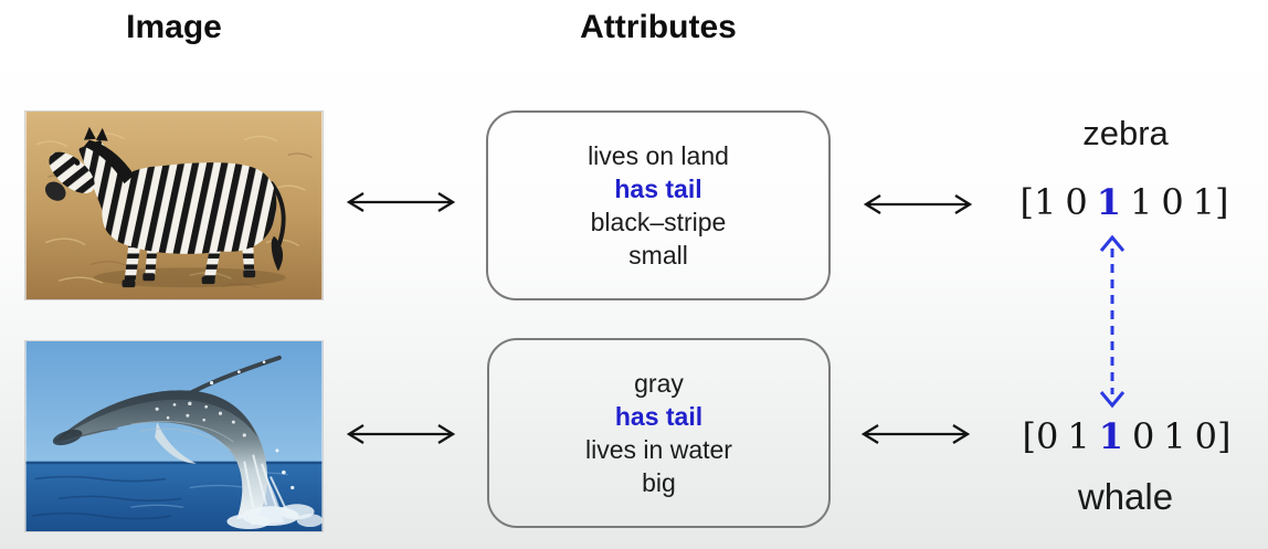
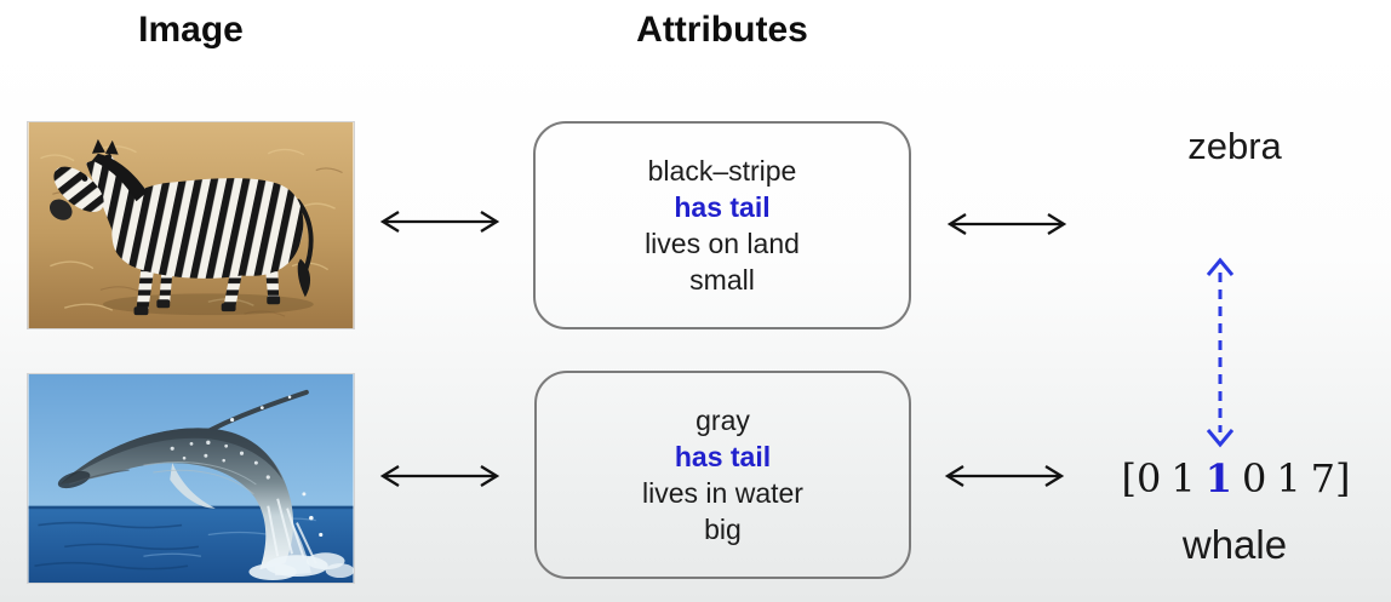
  Image
  Attributes
- lives on land
+ black–stripe
  has tail
- black–stripe
+ lives on land
  small
  gray
  has tail
  lives in water
  big
  zebra
- [1 0 1 1 0 1]
- [0 1 1 0 1 0]
+ [0 1 1 0 1 7]
  whale
